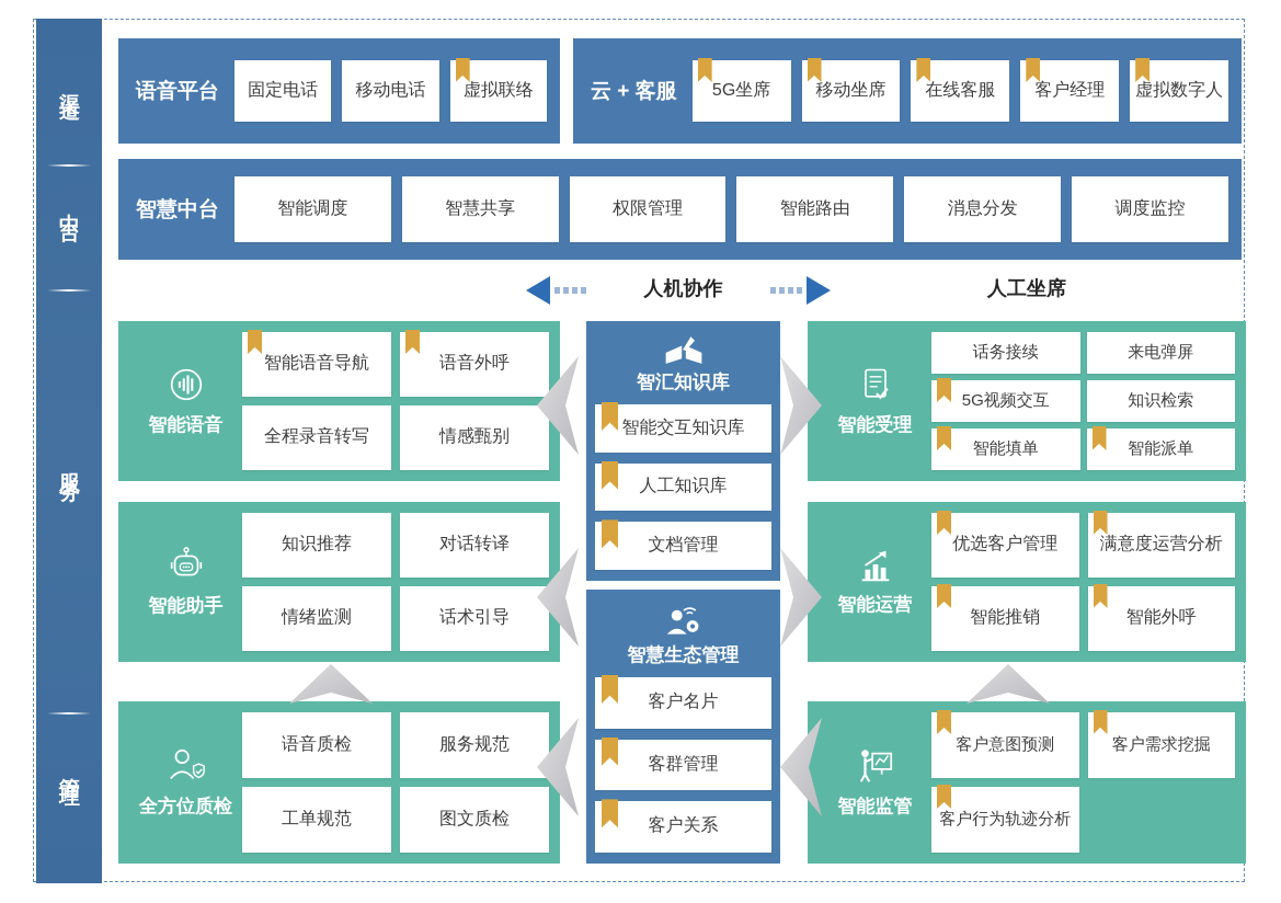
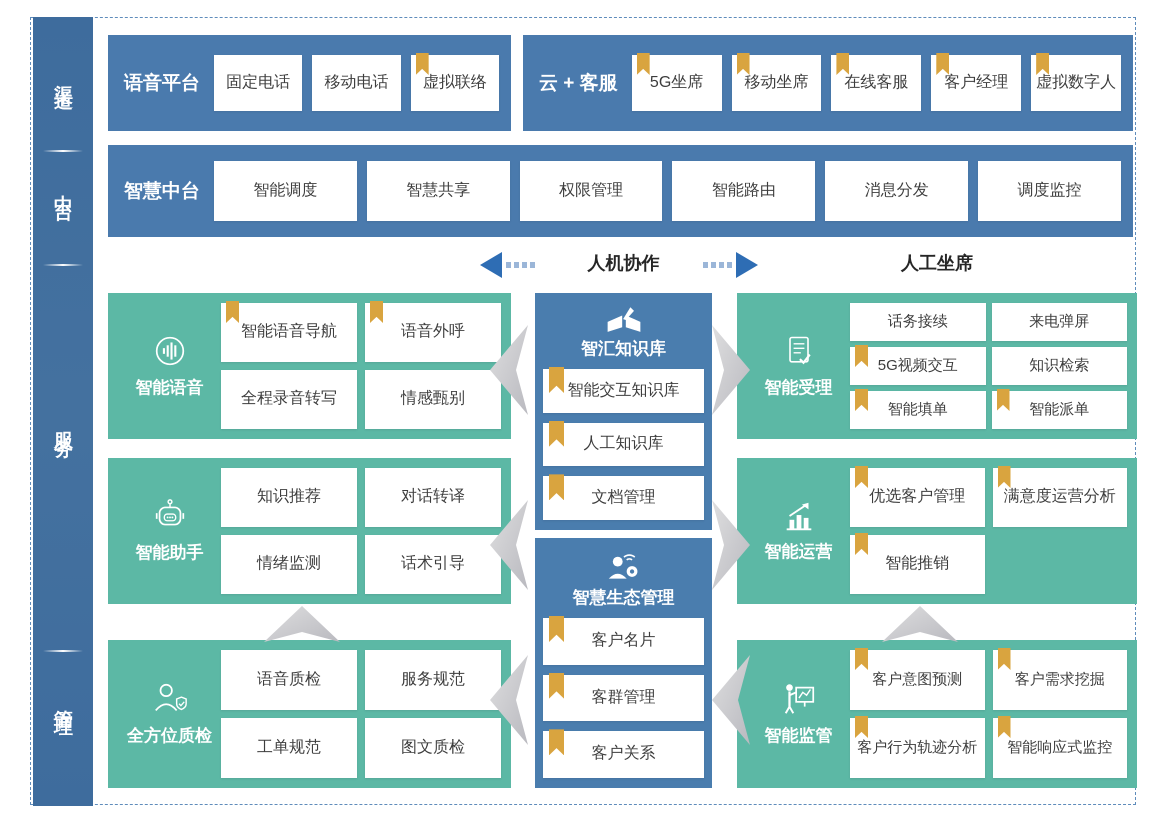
  语音平台
  固定电话
  移动电话
  虚拟联络
  云 + 客服
  5G坐席
  移动坐席
  在线客服
  客户经理
  虚拟数字人
  智慧中台
  智能调度
  智慧共享
  权限管理
  智能路由
  消息分发
  调度监控
  人机协作
  人工坐席
  智能语音
  智能语音导航
  语音外呼
  全程录音转写
  情感甄别
  智能助手
  知识推荐
  对话转译
  情绪监测
  话术引导
  全方位质检
  语音质检
  服务规范
  工单规范
  图文质检
  智汇知识库
  智能交互知识库
  人工知识库
  文档管理
  智慧生态管理
  客户名片
  客群管理
  客户关系
  智能受理
  话务接续
  来电弹屏
  5G视频交互
  知识检索
  智能填单
  智能派单
  智能运营
  优选客户管理
  满意度运营分析
  智能推销
- 智能外呼
  智能监管
  客户意图预测
  客户需求挖掘
  客户行为轨迹分析
+ 智能响应式监控
